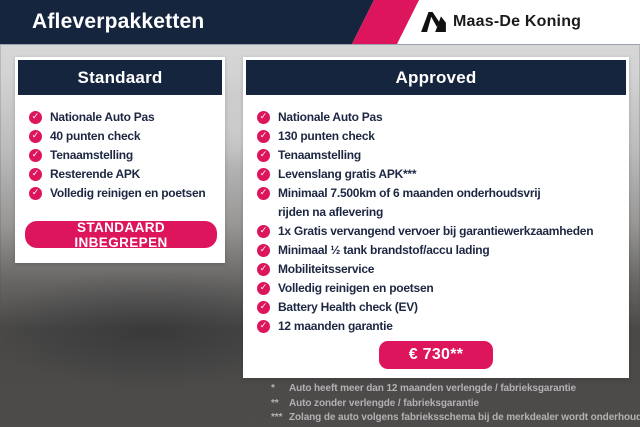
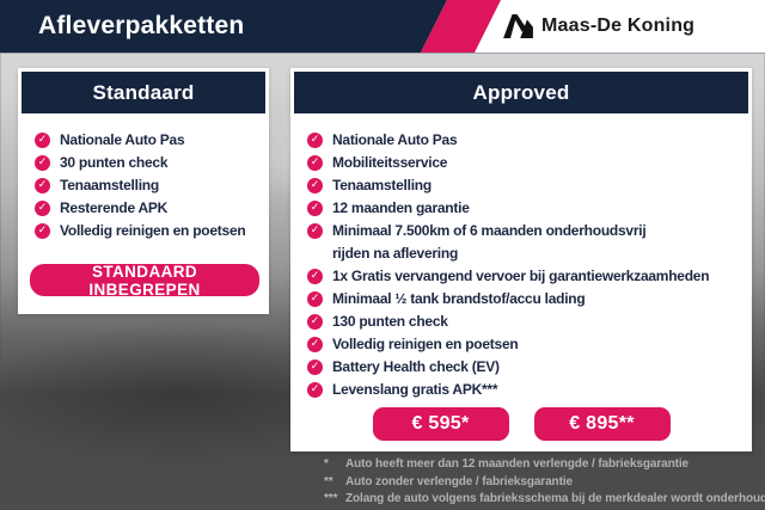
  Afleverpakketten
  Maas-De Koning
  Standaard
  ✓
  Nationale Auto Pas
  ✓
- 40 punten check
+ 30 punten check
  ✓
  Tenaamstelling
  ✓
  Resterende APK
  ✓
  Volledig reinigen en poetsen
  STANDAARD INBEGREPEN
  Approved
  ✓
  Nationale Auto Pas
  ✓
- 130 punten check
+ Mobiliteitsservice
  ✓
  Tenaamstelling
  ✓
- Levenslang gratis APK***
+ 12 maanden garantie
  ✓
  Minimaal 7.500km of 6 maanden onderhoudsvrij rijden na aflevering
  ✓
  1x Gratis vervangend vervoer bij garantiewerkzaamheden
  ✓
  Minimaal ½ tank brandstof/accu lading
  ✓
- Mobiliteitsservice
+ 130 punten check
  ✓
  Volledig reinigen en poetsen
  ✓
  Battery Health check (EV)
  ✓
- 12 maanden garantie
+ Levenslang gratis APK***
+ € 595*
- € 730**
+ € 895**
  *
  Auto heeft meer dan 12 maanden verlengde / fabrieksgarantie
  **
  Auto zonder verlengde / fabrieksgarantie
  ***
  Zolang de auto volgens fabrieksschema bij de merkdealer wordt onderhoud
